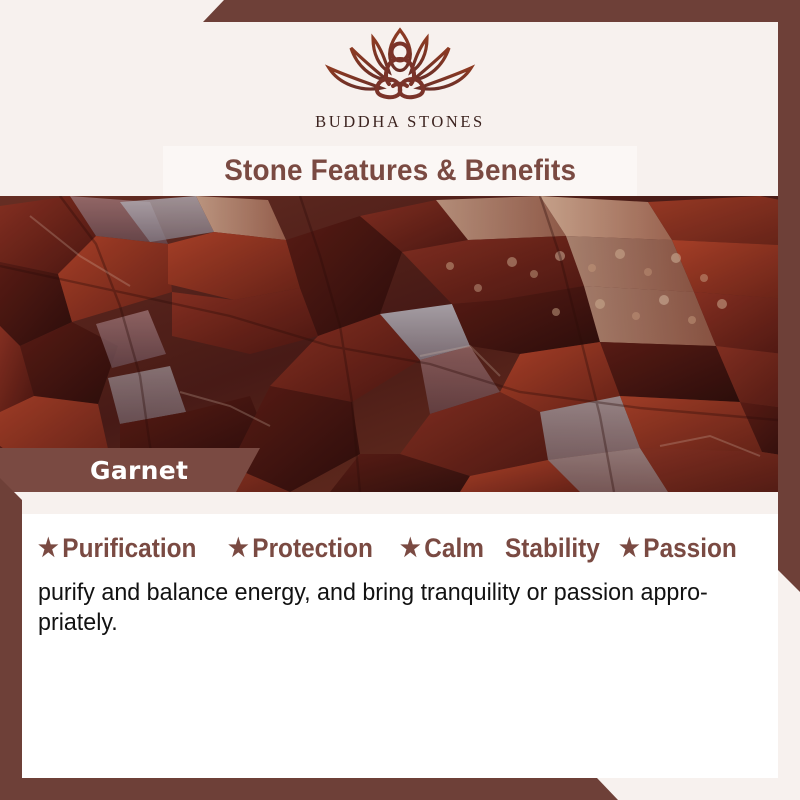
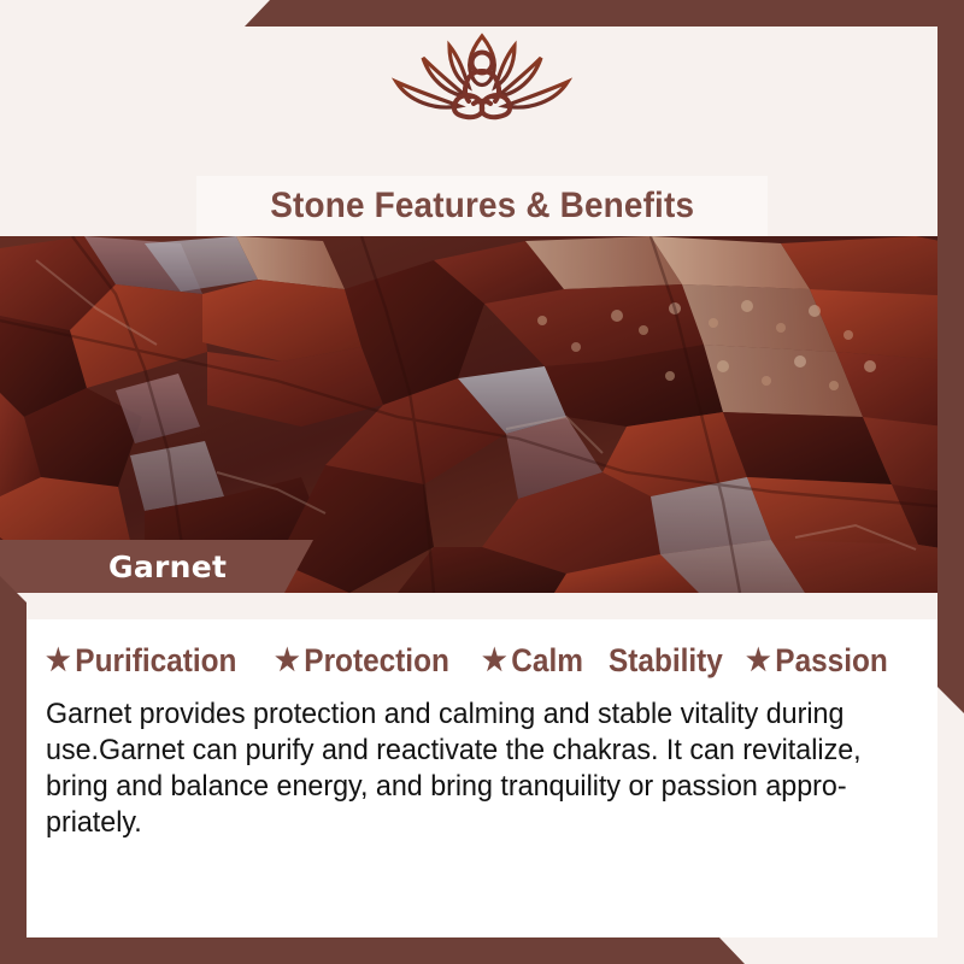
- BUDDHA STONES
  Stone Features & Benefits
  Garnet
  ★
  Purification
  ★
  Protection
  ★
  Calm
  Stability
  ★
  Passion
+ Garnet provides protection and calming and stable vitality during
+ use.Garnet can purify and reactivate the chakras. It can revitalize,
- purify and balance energy, and bring tranquility or passion appro-
+ bring and balance energy, and bring tranquility or passion appro-
  priately.
